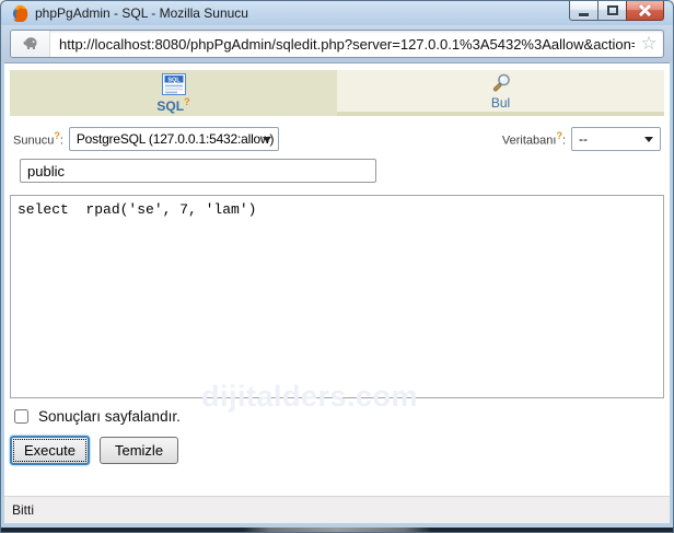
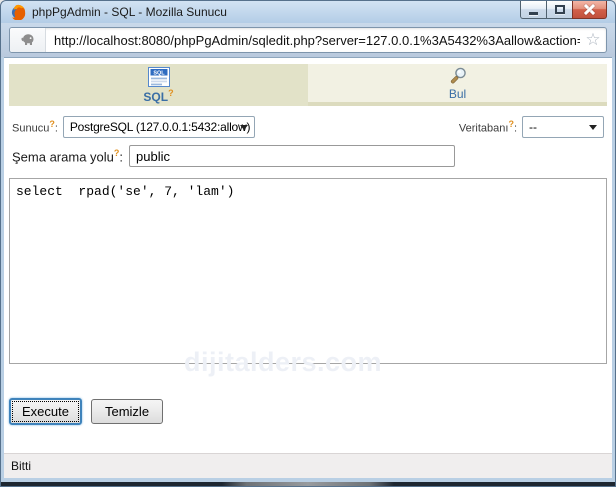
  phpPgAdmin - SQL - Mozilla Sunucu
  http://localhost:8080/phpPgAdmin/sqledit.php?server=127.0.0.1%3A5432%3Aallow&action
  ☆
  SQL?
  Bul
  Sunucu?:
  PostgreSQL (127.0.0.1:5432:allow)
  Veritabanı?:
  --
+ Şema arama yolu?:
  public
  select rpad('se', 7, 'lam')
  dijitalders.com
- Sonuçları sayfalandır.
  Execute
  Temizle
  Bitti
